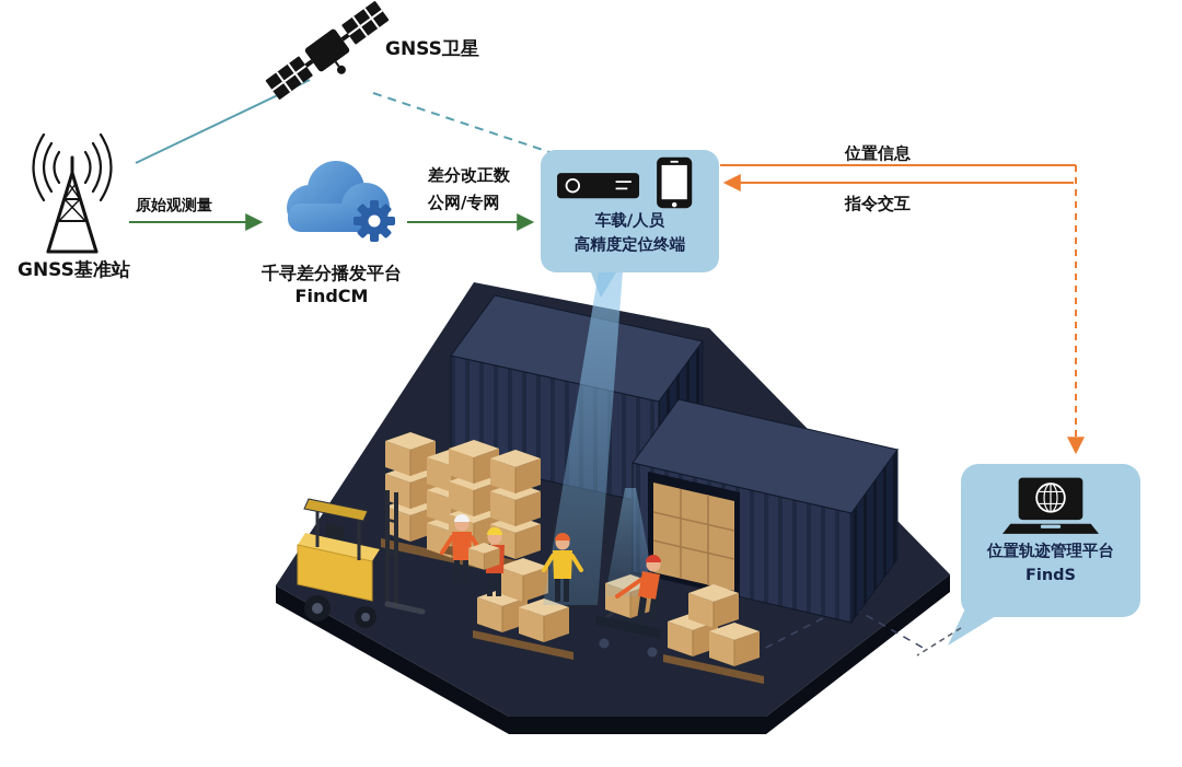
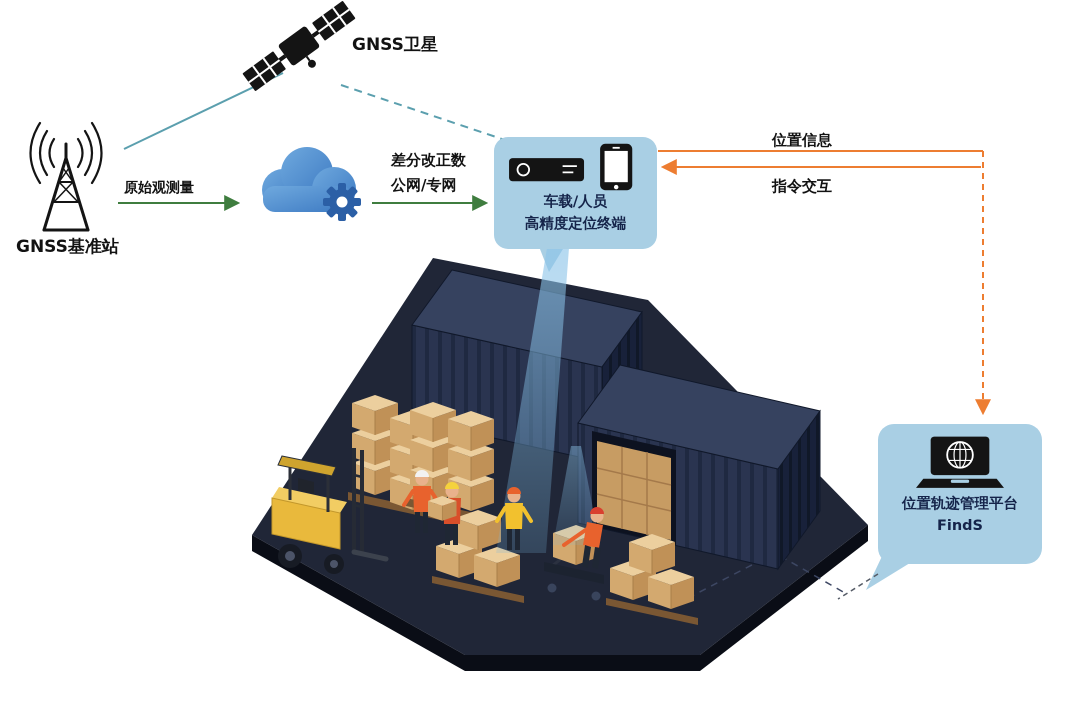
  GNSS卫星
  GNSS基准站
- 千寻差分播发平台
- FindCM
  原始观测量
  差分改正数
  公网/专网
  位置信息
  指令交互
  车载/人员
  高精度定位终端
  位置轨迹管理平台
  FindS
